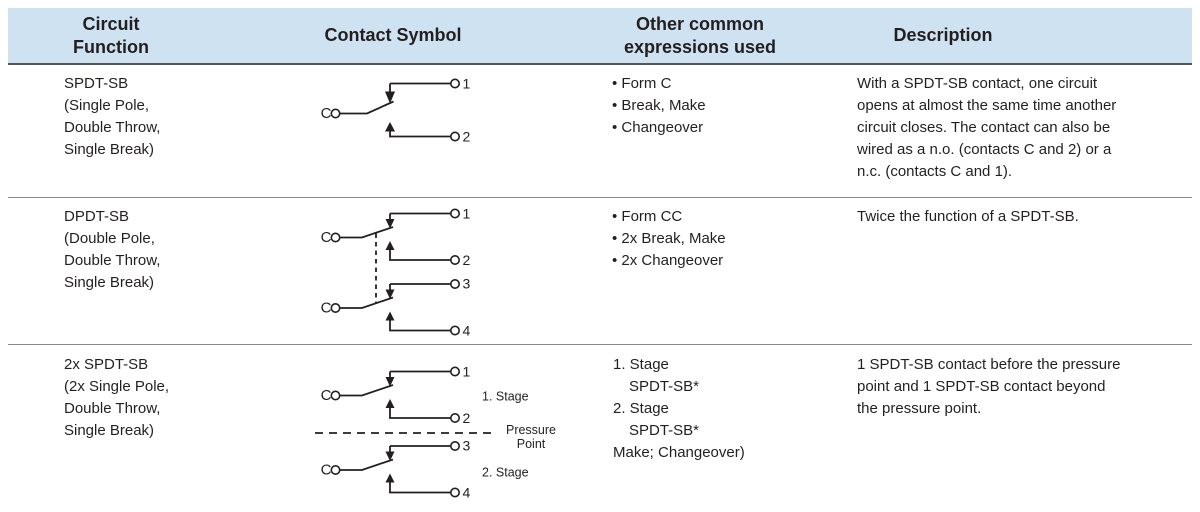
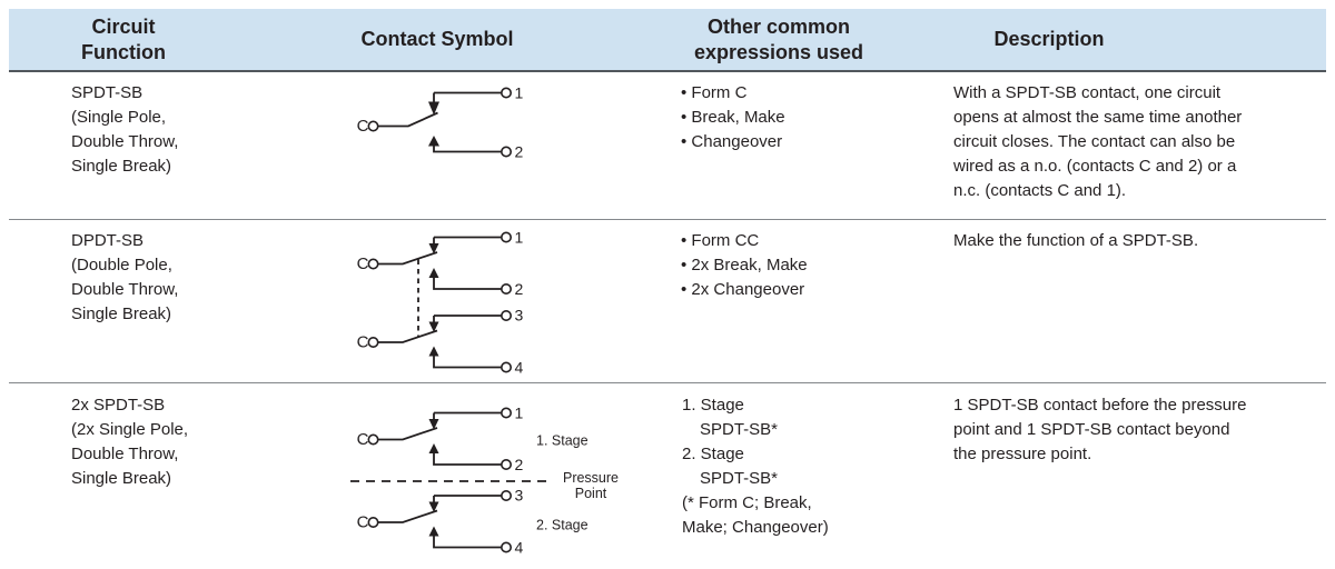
  Circuit
  Function
  Contact Symbol
  Other common
  expressions used
  Description
  SPDT-SB
  (Single Pole,
  Double Throw,
  Single Break)
  C
  1
  2
  • Form C
  • Break, Make
  • Changeover
  With a SPDT-SB contact, one circuit
  opens at almost the same time another
  circuit closes. The contact can also be
  wired as a n.o. (contacts C and 2) or a
  n.c. (contacts C and 1).
  DPDT-SB
  (Double Pole,
  Double Throw,
  Single Break)
  C
  1
  2
  C
  3
  4
  • Form CC
  • 2x Break, Make
  • 2x Changeover
- Twice the function of a SPDT-SB.
+ Make the function of a SPDT-SB.
  2x SPDT-SB
  (2x Single Pole,
  Double Throw,
  Single Break)
  C
  1
  2
  1. Stage
  Pressure
  Point
  C
  3
  4
  2. Stage
  1. Stage
  SPDT-SB*
  2. Stage
  SPDT-SB*
+ (* Form C; Break,
  Make; Changeover)
  1 SPDT-SB contact before the pressure
  point and 1 SPDT-SB contact beyond
  the pressure point.
